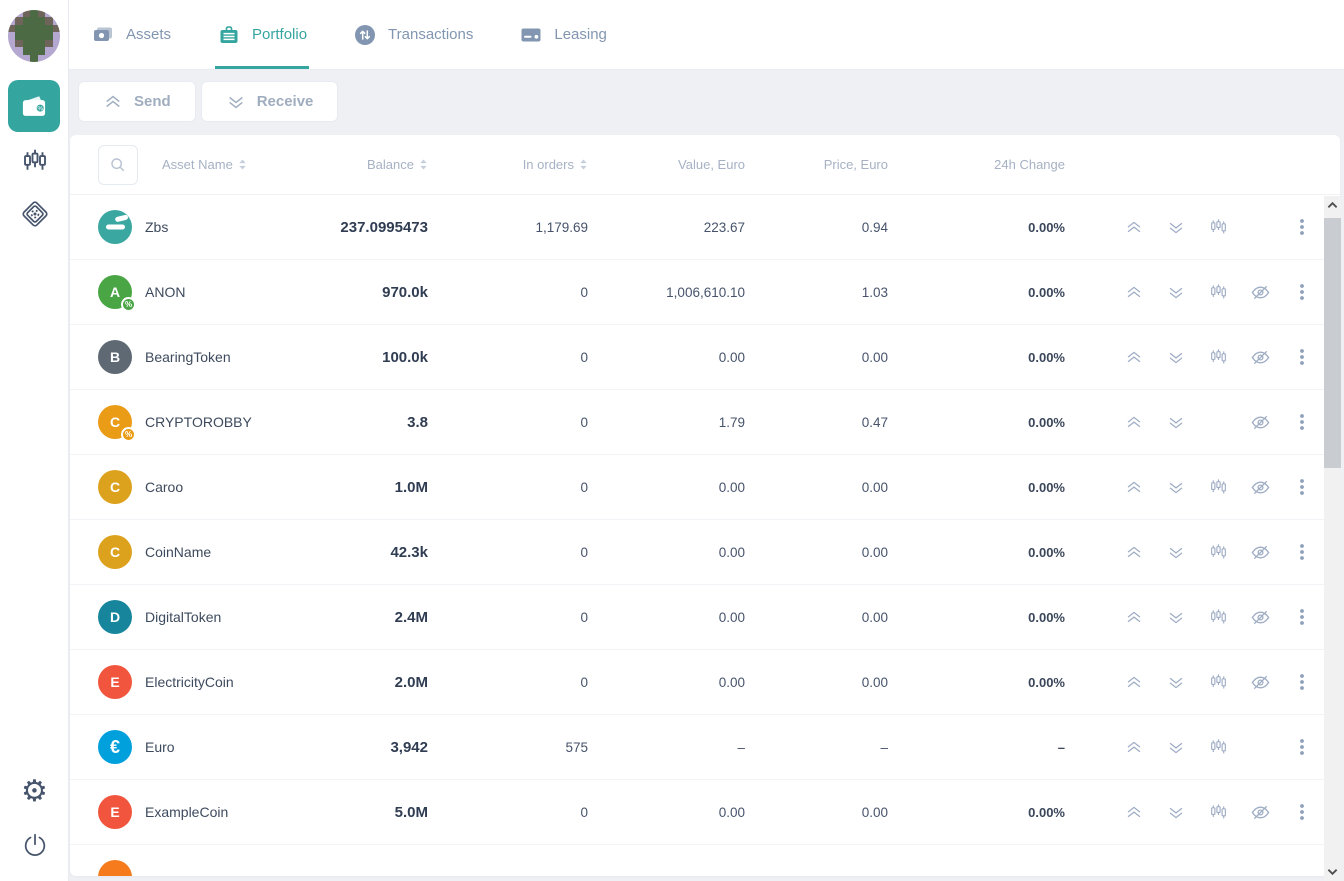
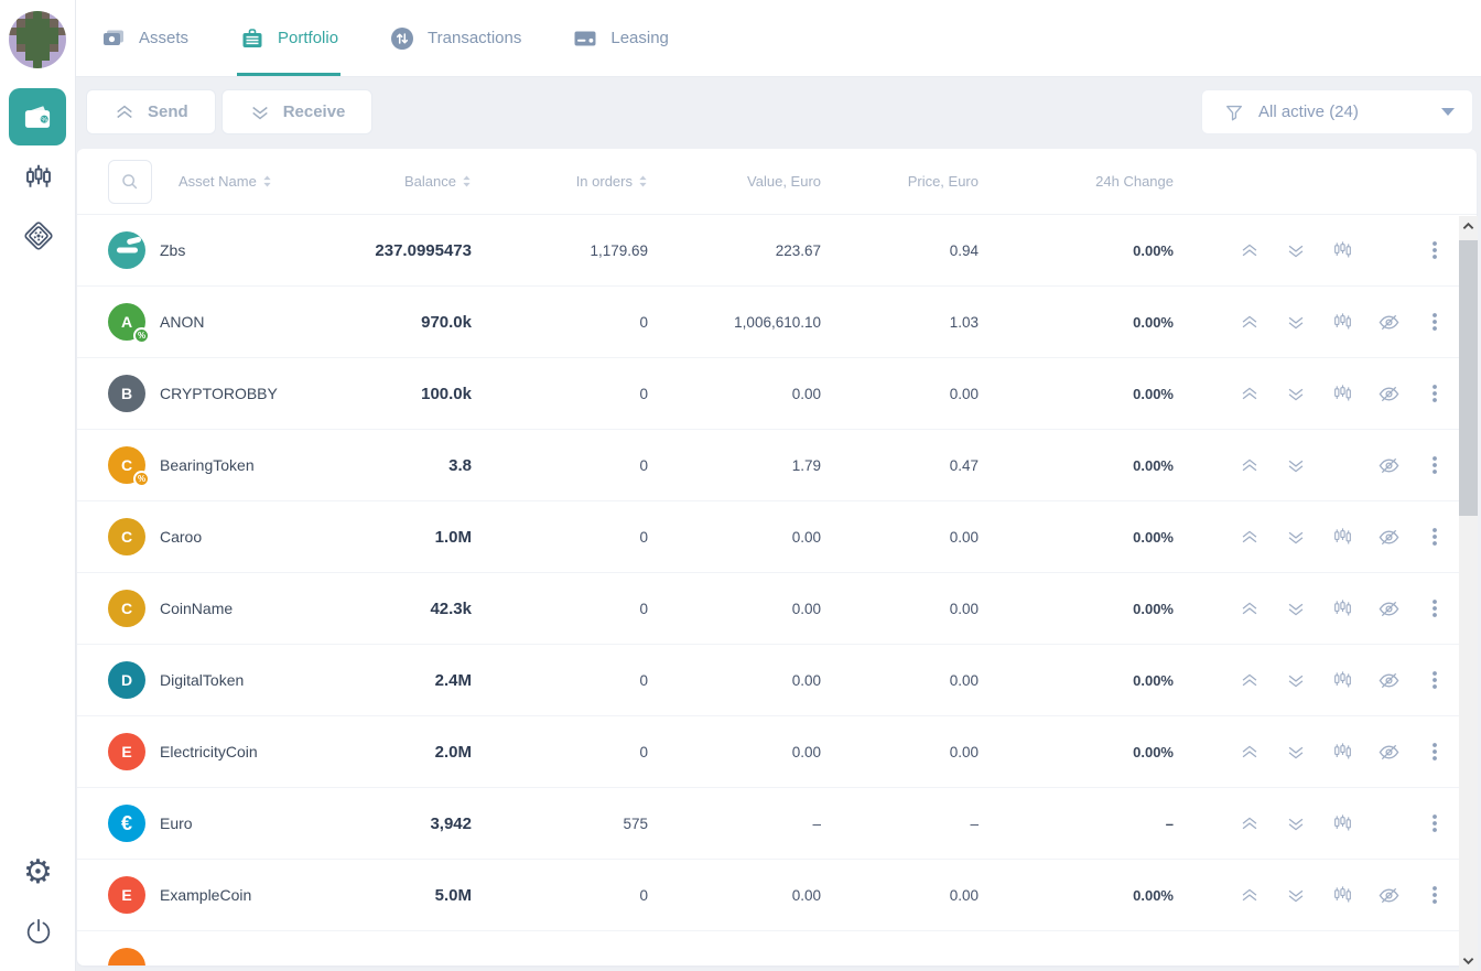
  ⚙
  Assets
  Portfolio
  Transactions
  Leasing
  Send
  Receive
+ All active (24)
  Asset Name
  Balance
  In orders
  Value, Euro
  Price, Euro
  24h Change
  Zbs
  237.0995473
  1,179.69
  223.67
  0.94
  0.00%
  A
  %
  ANON
  970.0k
  0
  1,006,610.10
  1.03
  0.00%
  B
- BearingToken
+ CRYPTOROBBY
  100.0k
  0
  0.00
  0.00
  0.00%
  C
  %
- CRYPTOROBBY
+ BearingToken
  3.8
  0
  1.79
  0.47
  0.00%
  C
  Caroo
  1.0M
  0
  0.00
  0.00
  0.00%
  C
  CoinName
  42.3k
  0
  0.00
  0.00
  0.00%
  D
  DigitalToken
  2.4M
  0
  0.00
  0.00
  0.00%
  E
  ElectricityCoin
  2.0M
  0
  0.00
  0.00
  0.00%
  €
  Euro
  3,942
  575
  –
  –
  –
  E
  ExampleCoin
  5.0M
  0
  0.00
  0.00
  0.00%
